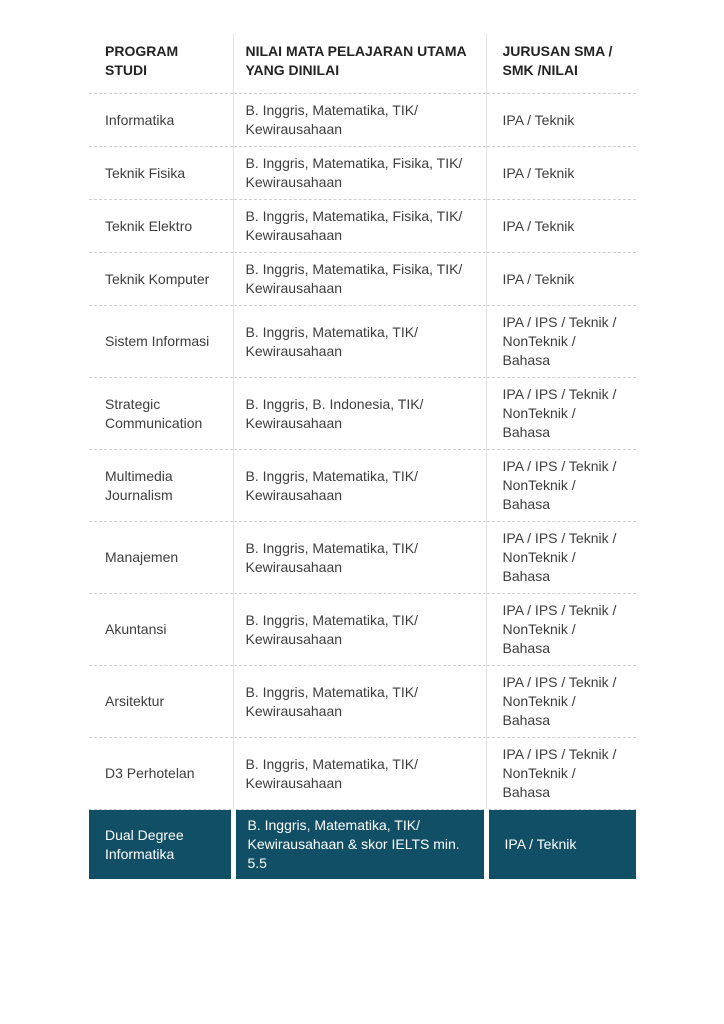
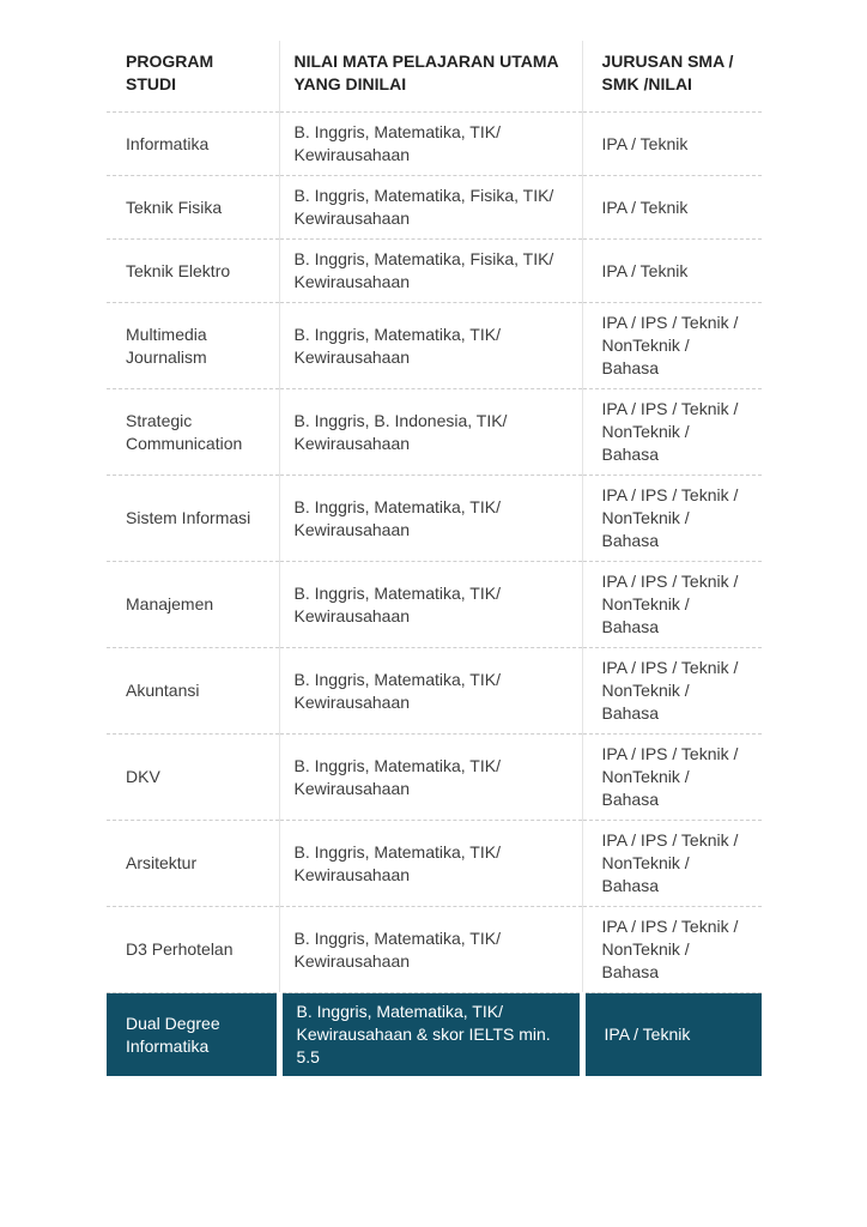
  PROGRAM STUDI	NILAI MATA PELAJARAN UTAMA YANG DINILAI	JURUSAN SMA / SMK /NILAI
  Informatika	B. Inggris, Matematika, TIK/ Kewirausahaan	IPA / Teknik
  Teknik Fisika	B. Inggris, Matematika, Fisika, TIK/ Kewirausahaan	IPA / Teknik
  Teknik Elektro	B. Inggris, Matematika, Fisika, TIK/ Kewirausahaan	IPA / Teknik
- Teknik Komputer	B. Inggris, Matematika, Fisika, TIK/ Kewirausahaan	IPA / Teknik
- Sistem Informasi	B. Inggris, Matematika, TIK/ Kewirausahaan	IPA / IPS / Teknik / NonTeknik / Bahasa
+ Multimedia Journalism	B. Inggris, Matematika, TIK/ Kewirausahaan	IPA / IPS / Teknik / NonTeknik / Bahasa
  Strategic Communication	B. Inggris, B. Indonesia, TIK/ Kewirausahaan	IPA / IPS / Teknik / NonTeknik / Bahasa
- Multimedia Journalism	B. Inggris, Matematika, TIK/ Kewirausahaan	IPA / IPS / Teknik / NonTeknik / Bahasa
+ Sistem Informasi	B. Inggris, Matematika, TIK/ Kewirausahaan	IPA / IPS / Teknik / NonTeknik / Bahasa
  Manajemen	B. Inggris, Matematika, TIK/ Kewirausahaan	IPA / IPS / Teknik / NonTeknik / Bahasa
  Akuntansi	B. Inggris, Matematika, TIK/ Kewirausahaan	IPA / IPS / Teknik / NonTeknik / Bahasa
+ DKV	B. Inggris, Matematika, TIK/ Kewirausahaan	IPA / IPS / Teknik / NonTeknik / Bahasa
  Arsitektur	B. Inggris, Matematika, TIK/ Kewirausahaan	IPA / IPS / Teknik / NonTeknik / Bahasa
  D3 Perhotelan	B. Inggris, Matematika, TIK/ Kewirausahaan	IPA / IPS / Teknik / NonTeknik / Bahasa
  Dual Degree Informatika	B. Inggris, Matematika, TIK/ Kewirausahaan & skor IELTS min. 5.5	IPA / Teknik
